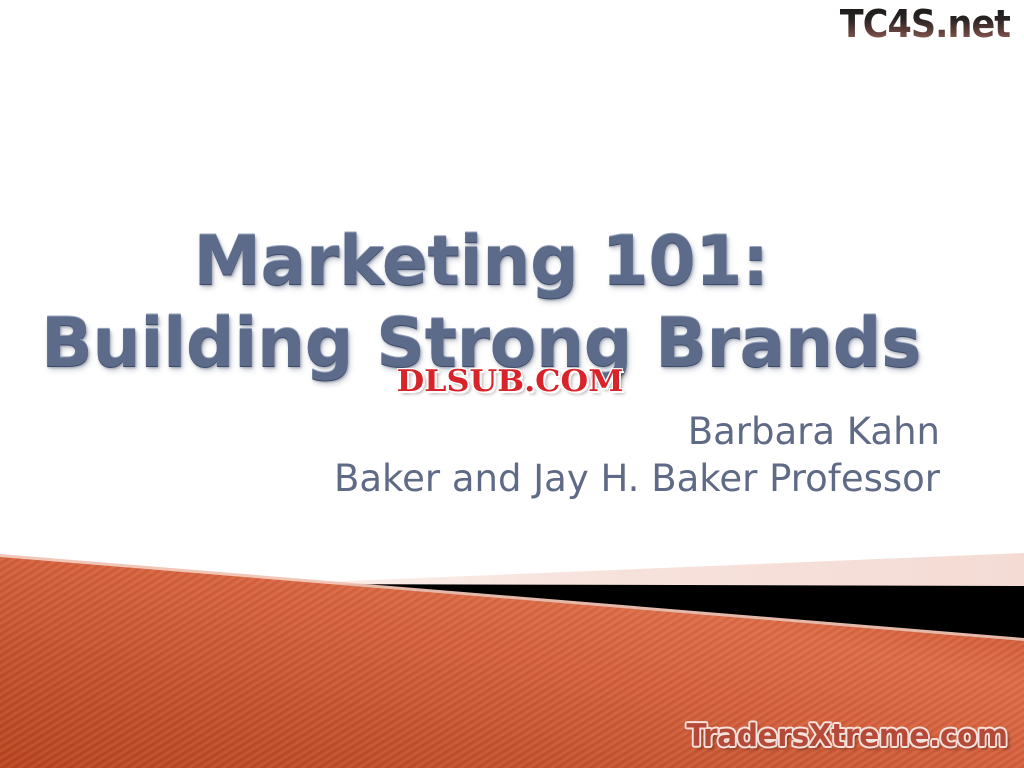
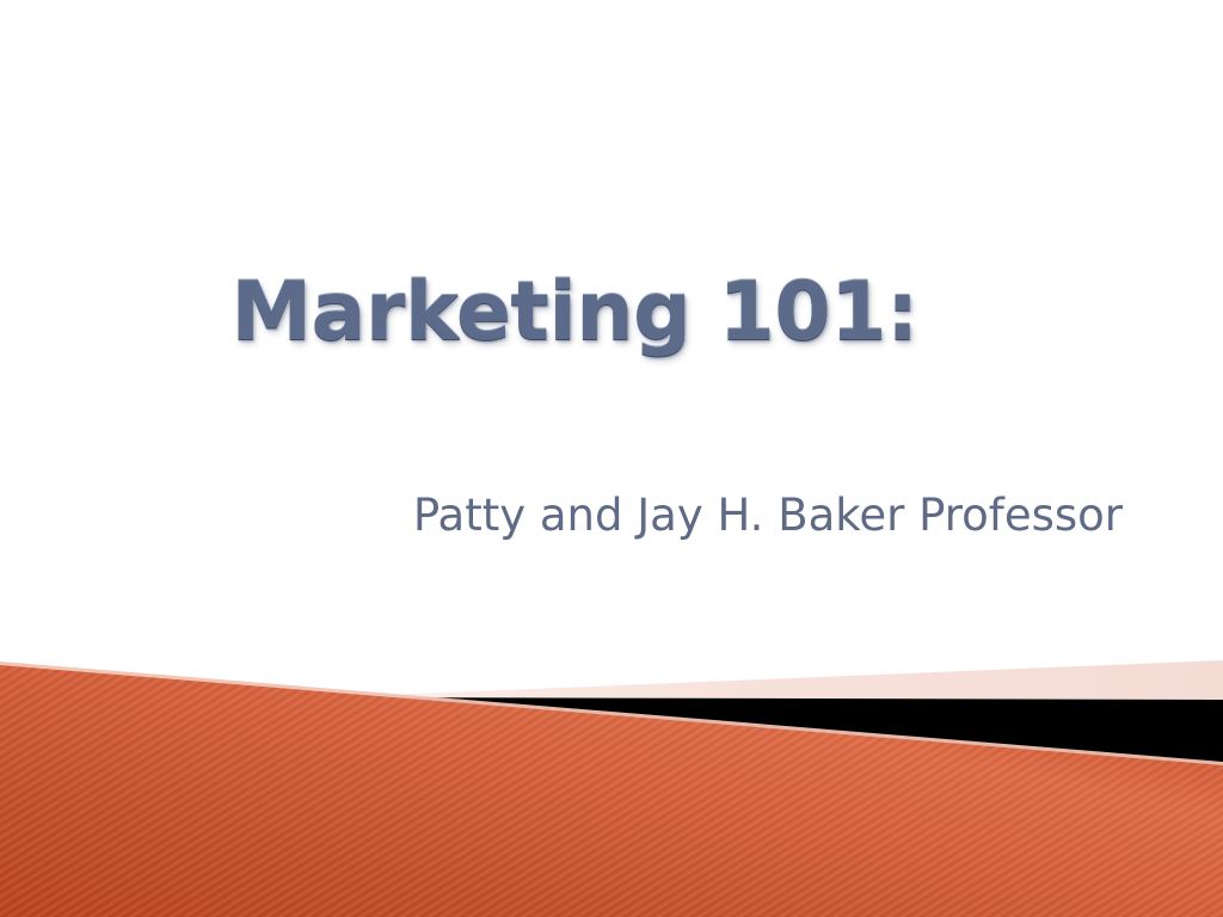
- TC4S.net
  Marketing 101:
- Building Strong Brands
- DLSUB.COM
- Barbara Kahn
- Baker and Jay H. Baker Professor
+ Patty and Jay H. Baker Professor
- TradersXtreme.com
